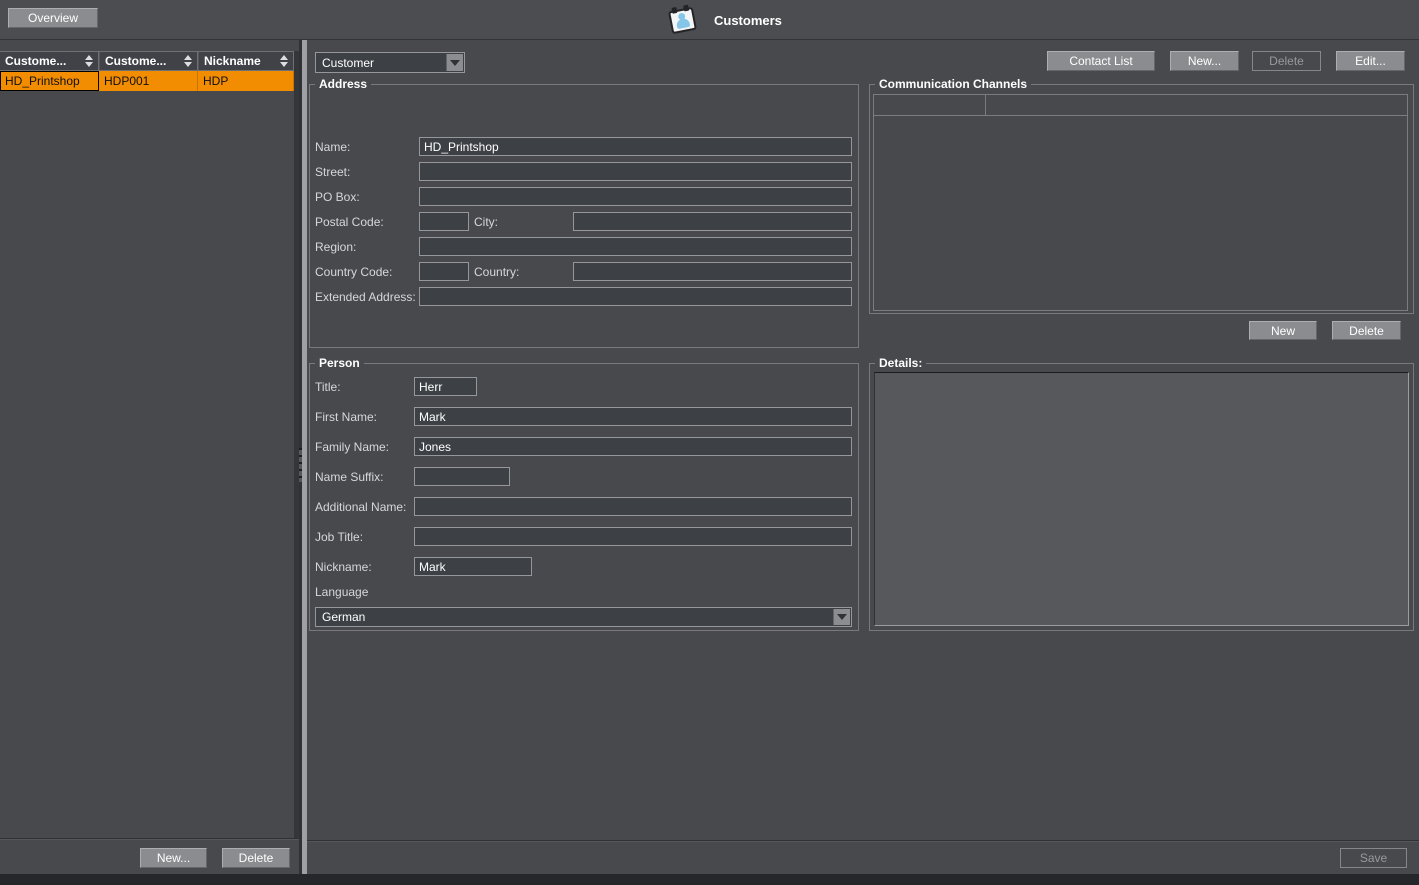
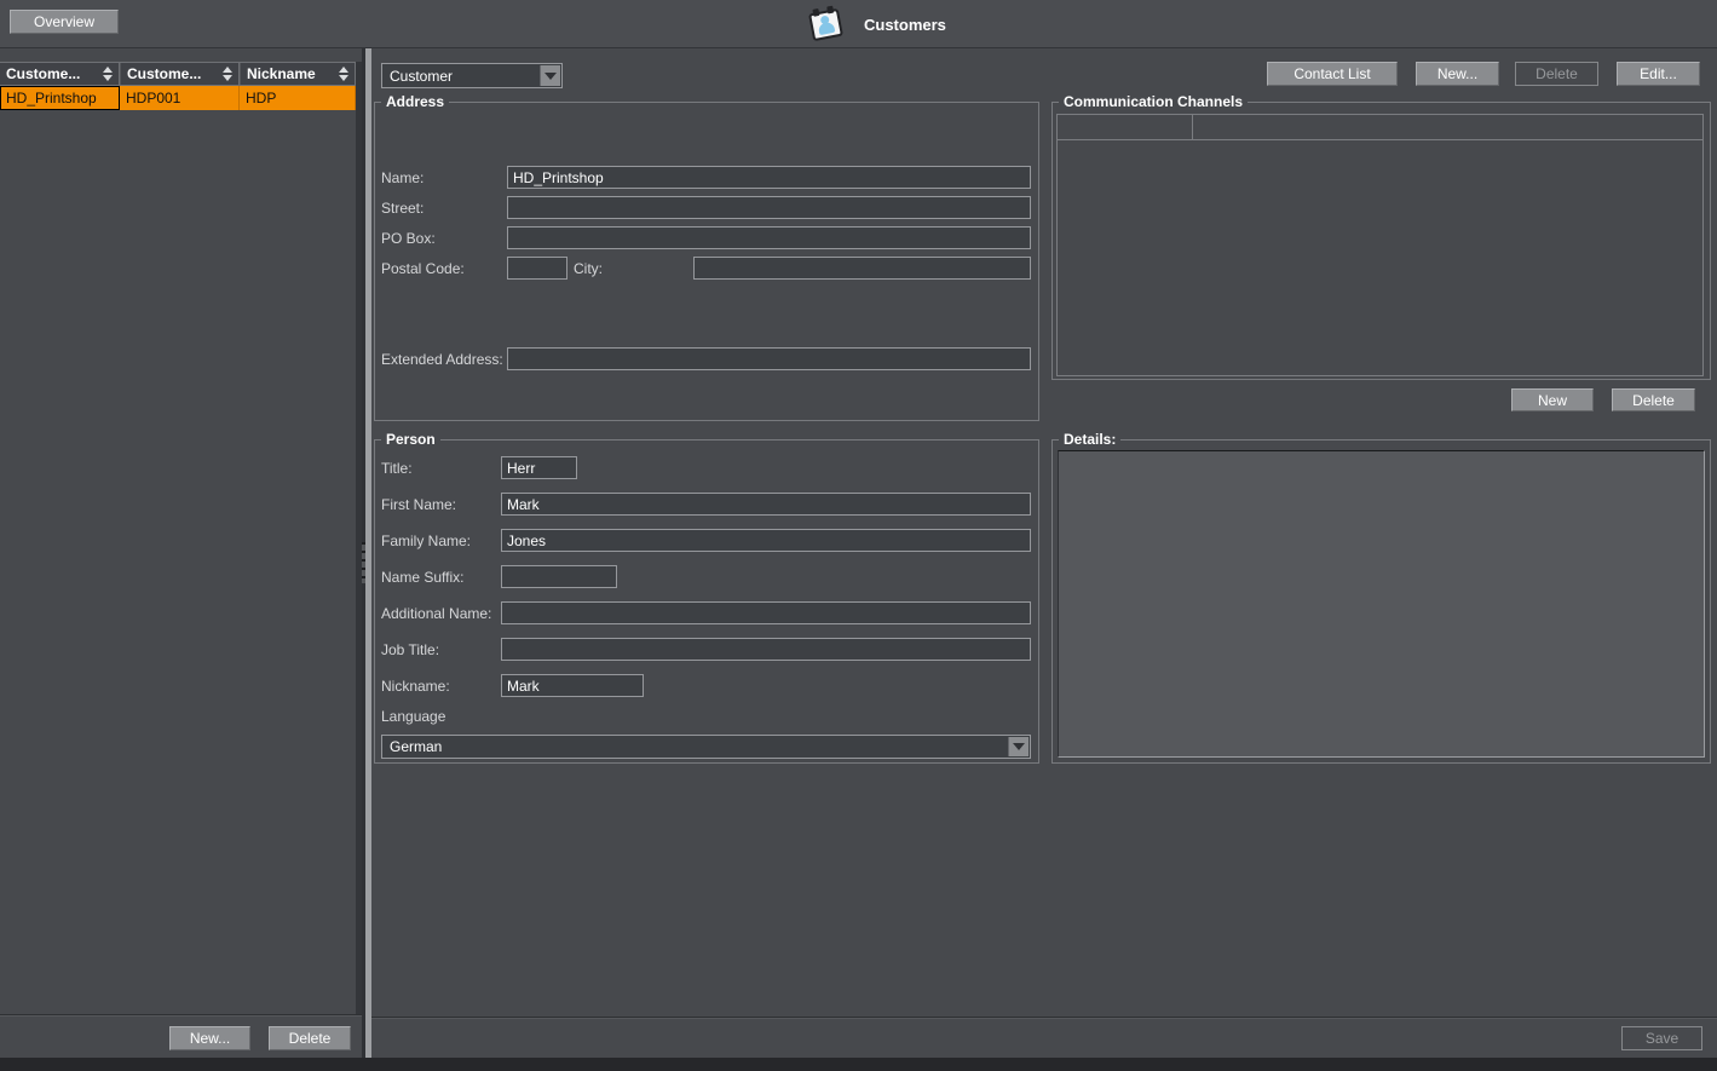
  Overview
  Customers
  Custome...
  Custome...
  Nickname
  HD_Printshop
  HDP001
  HDP
  Customer
  Contact List
  New...
  Delete
  Edit...
  Address
  Name:
  HD_Printshop
  Street:
  PO Box:
  Postal Code:
  City:
- Region:
- Country Code:
- Country:
  Extended Address:
  Communication Channels
  New
  Delete
  Person
  Title:
  Herr
  First Name:
  Mark
  Family Name:
  Jones
  Name Suffix:
  Additional Name:
  Job Title:
  Nickname:
  Mark
  Language
  German
  Details:
  New...
  Delete
  Save
